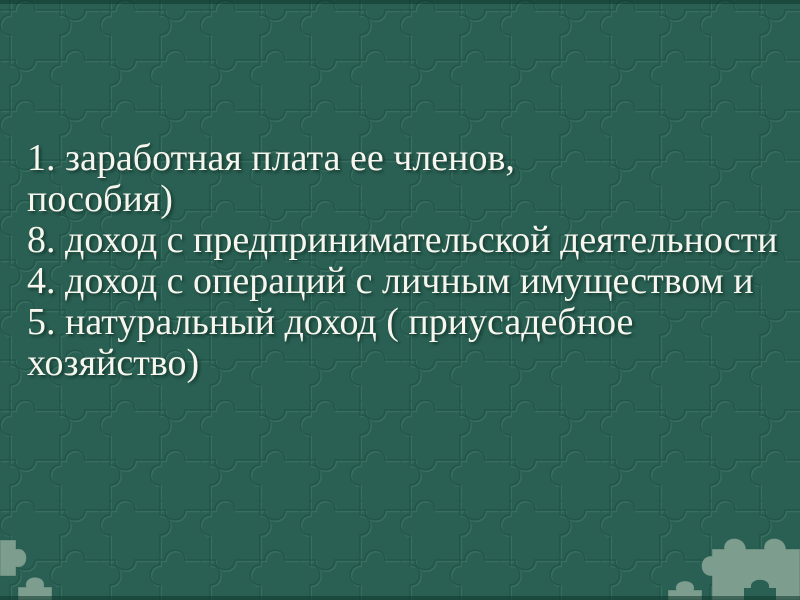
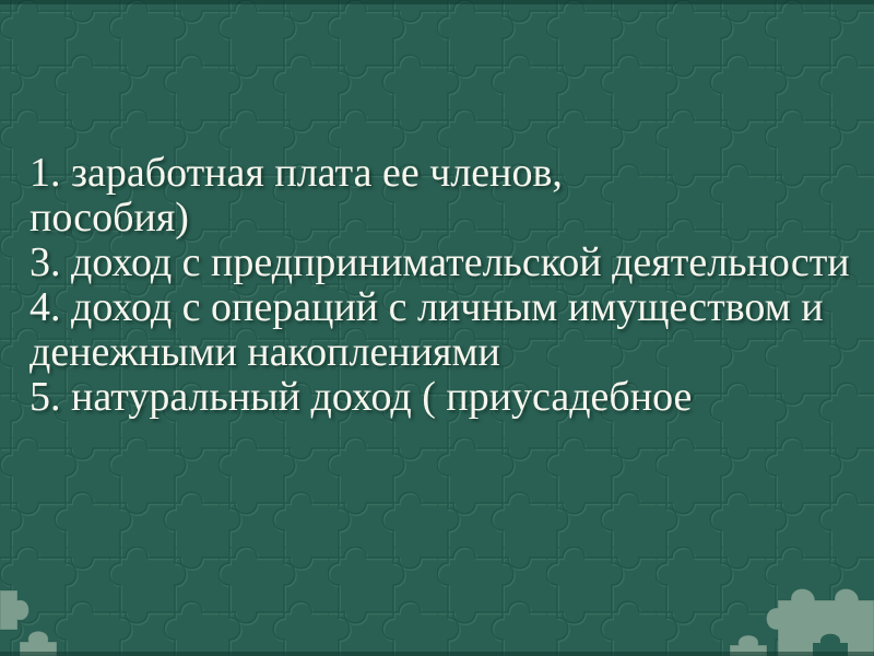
  1. заработная плата ее членов,
  пособия)
- 8. доход с предпринимательской деятельности
+ 3. доход с предпринимательской деятельности
  4. доход с операций с личным имуществом и
+ денежными накоплениями
  5. натуральный доход ( приусадебное
- хозяйство)
